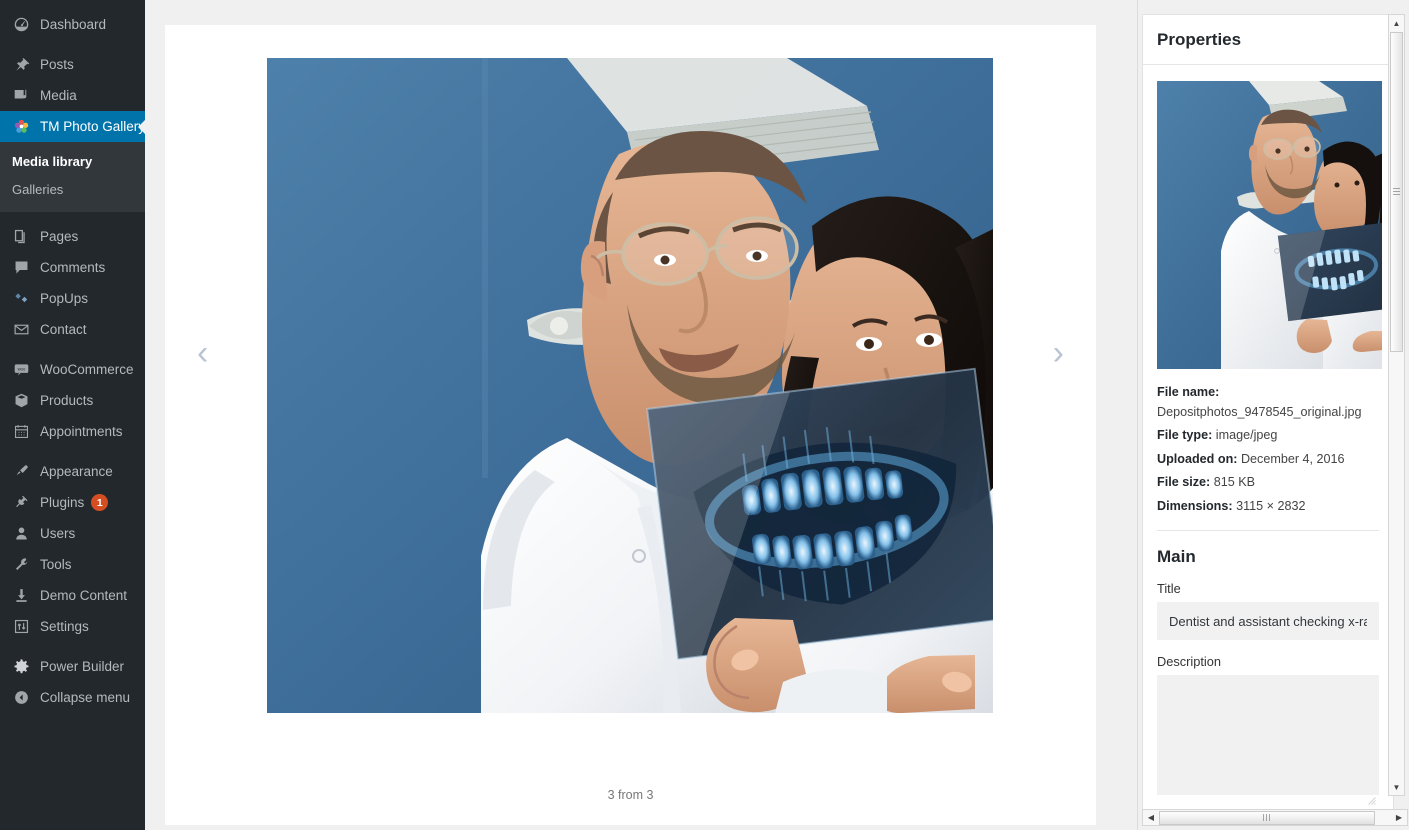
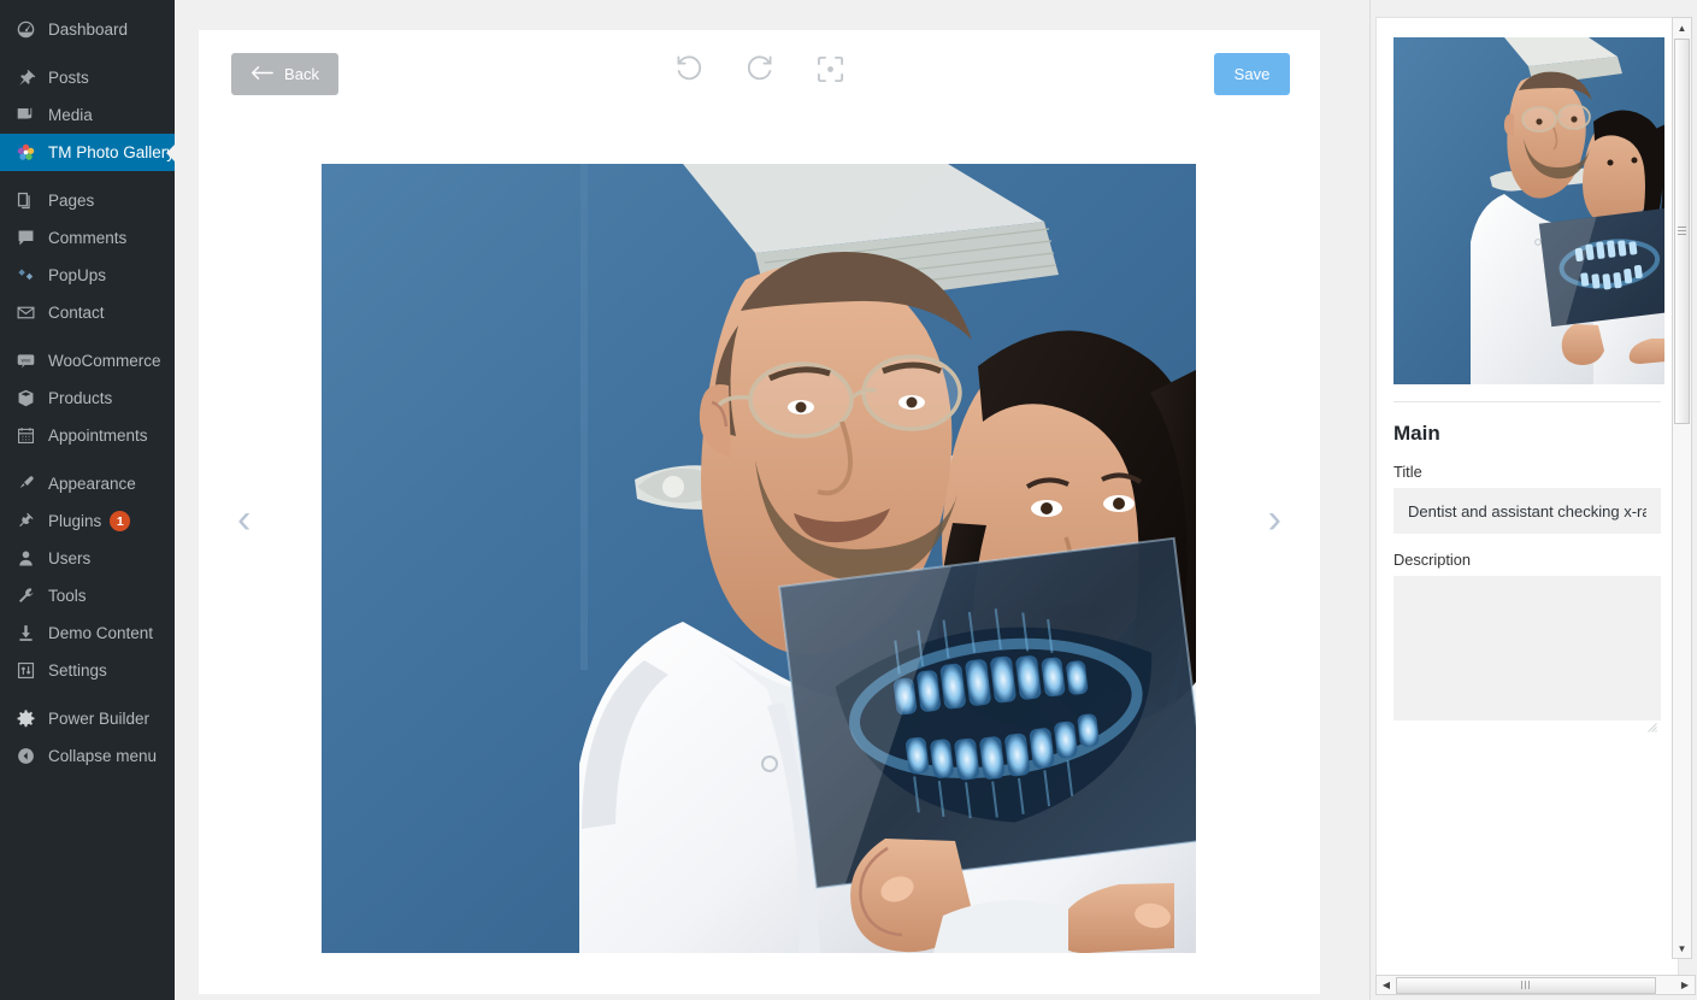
  Dashboard
  Posts
  Media
  TM Photo Gallery
- Media library
- Galleries
  Pages
  Comments
  PopUps
  Contact
  WooCommerce
  Products
  Appointments
  Appearance
  Plugins
  1
  Users
  Tools
  Demo Content
  Settings
  Power Builder
  Collapse menu
+ Back
+ Save
  ‹
  ›
- 3 from 3
- Properties
- File name:
- Depositphotos_9478545_original.jpg
- File type: image/jpeg
- Uploaded on: December 4, 2016
- File size: 815 KB
- Dimensions: 3115 × 2832
  Main
  Title
  Dentist and assistant checking x-ra
  Description
  ▲
  ▼
  ◀
  ▶
